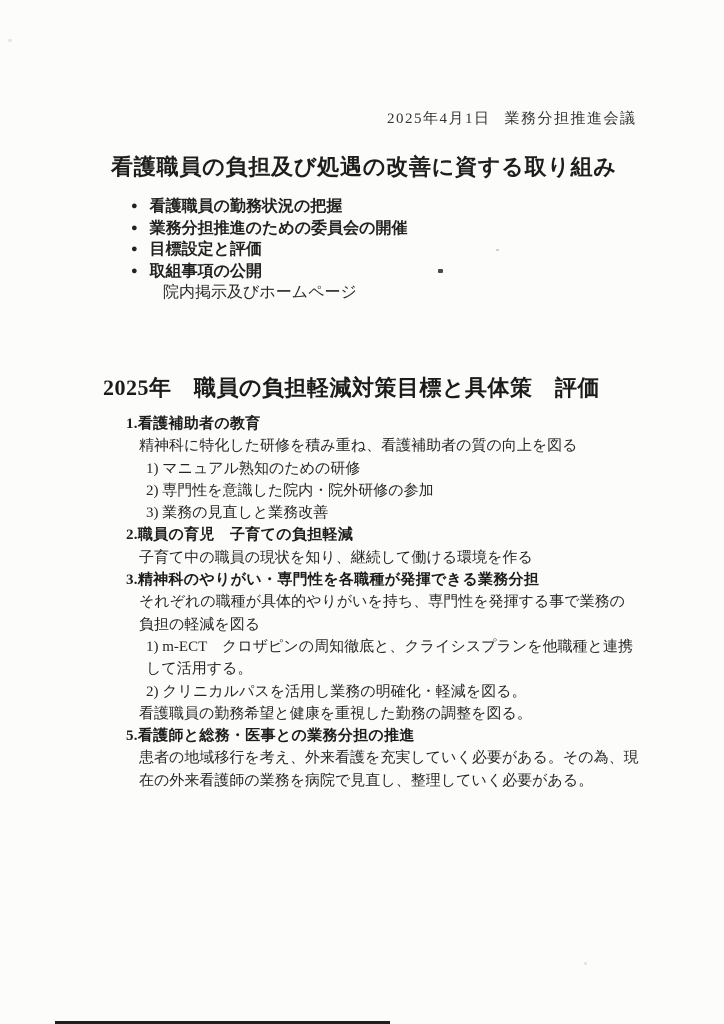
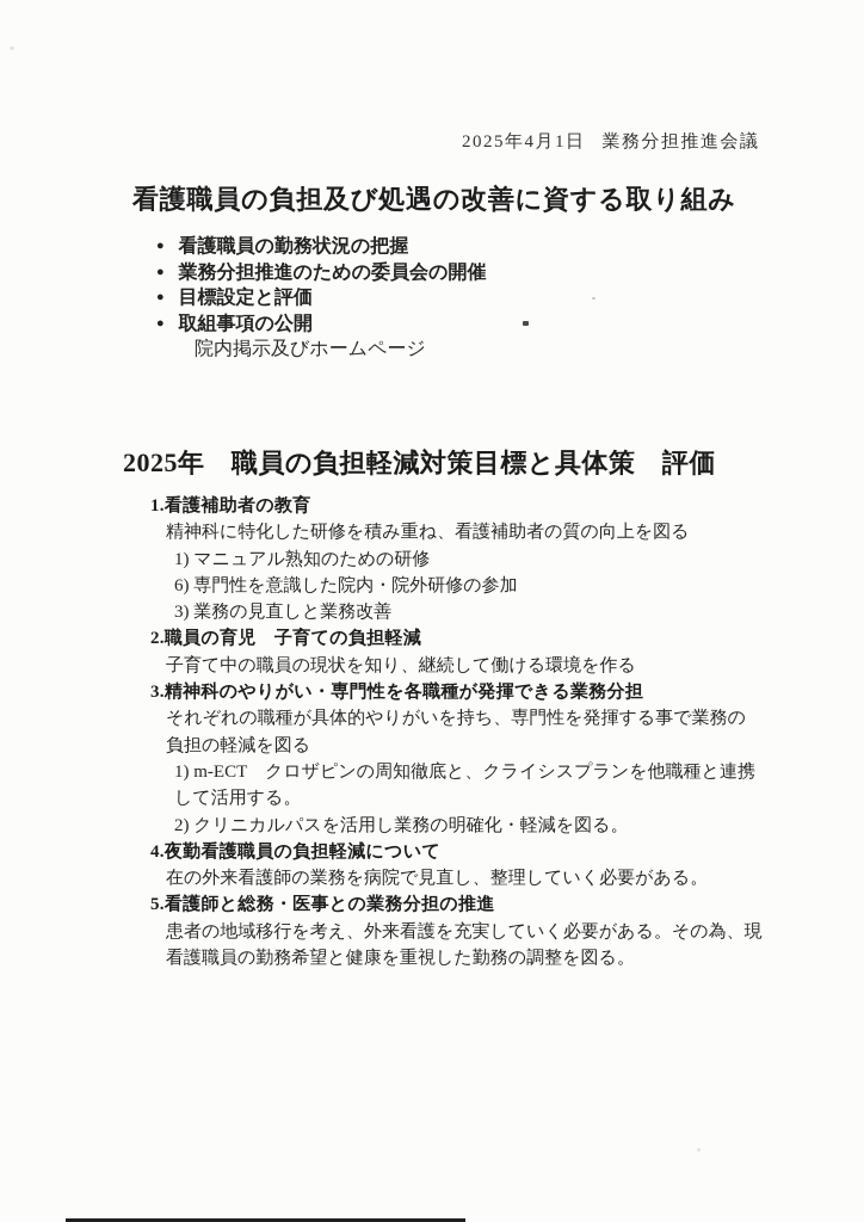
  2025年4月1日 業務分担推進会議
  看護職員の負担及び処遇の改善に資する取り組み
  ● 看護職員の勤務状況の把握
  ● 業務分担推進のための委員会の開催
  ● 目標設定と評価
  ● 取組事項の公開
  院内掲示及びホームページ
  2025年 職員の負担軽減対策目標と具体策 評価
  1.看護補助者の教育
  精神科に特化した研修を積み重ね、看護補助者の質の向上を図る
  1) マニュアル熟知のための研修
- 2) 専門性を意識した院内・院外研修の参加
+ 6) 専門性を意識した院内・院外研修の参加
  3) 業務の見直しと業務改善
  2.職員の育児 子育ての負担軽減
  子育て中の職員の現状を知り、継続して働ける環境を作る
  3.精神科のやりがい・専門性を各職種が発揮できる業務分担
  それぞれの職種が具体的やりがいを持ち、専門性を発揮する事で業務の
  負担の軽減を図る
  1) m-ECT クロザピンの周知徹底と、クライシスプランを他職種と連携
  して活用する。
  2) クリニカルパスを活用し業務の明確化・軽減を図る。
+ 4.夜勤看護職員の負担軽減について
- 看護職員の勤務希望と健康を重視した勤務の調整を図る。
+ 在の外来看護師の業務を病院で見直し、整理していく必要がある。
  5.看護師と総務・医事との業務分担の推進
  患者の地域移行を考え、外来看護を充実していく必要がある。その為、現
- 在の外来看護師の業務を病院で見直し、整理していく必要がある。
+ 看護職員の勤務希望と健康を重視した勤務の調整を図る。
